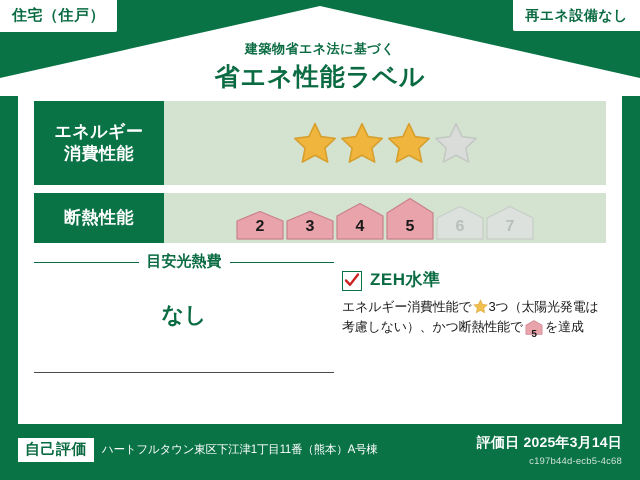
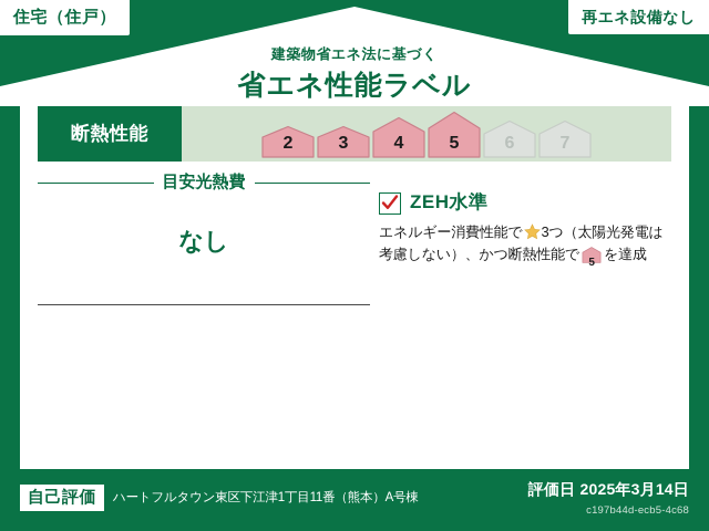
  建築物省エネ法に基づく
  省エネ性能ラベル
  住宅（住戸）
  再エネ設備なし
- エネルギー
- 消費性能
  断熱性能
  2
  3
  4
  5
  6
  7
  目安光熱費
  なし
  ZEH水準
  エネルギー消費性能で 3つ（太陽光発電は考慮しない）、かつ断熱性能で
  5
  を達成
  自己評価
  ハートフルタウン東区下江津1丁目11番（熊本）A号棟
  評価日 2025年3月14日
  c197b44d-ecb5-4c68
